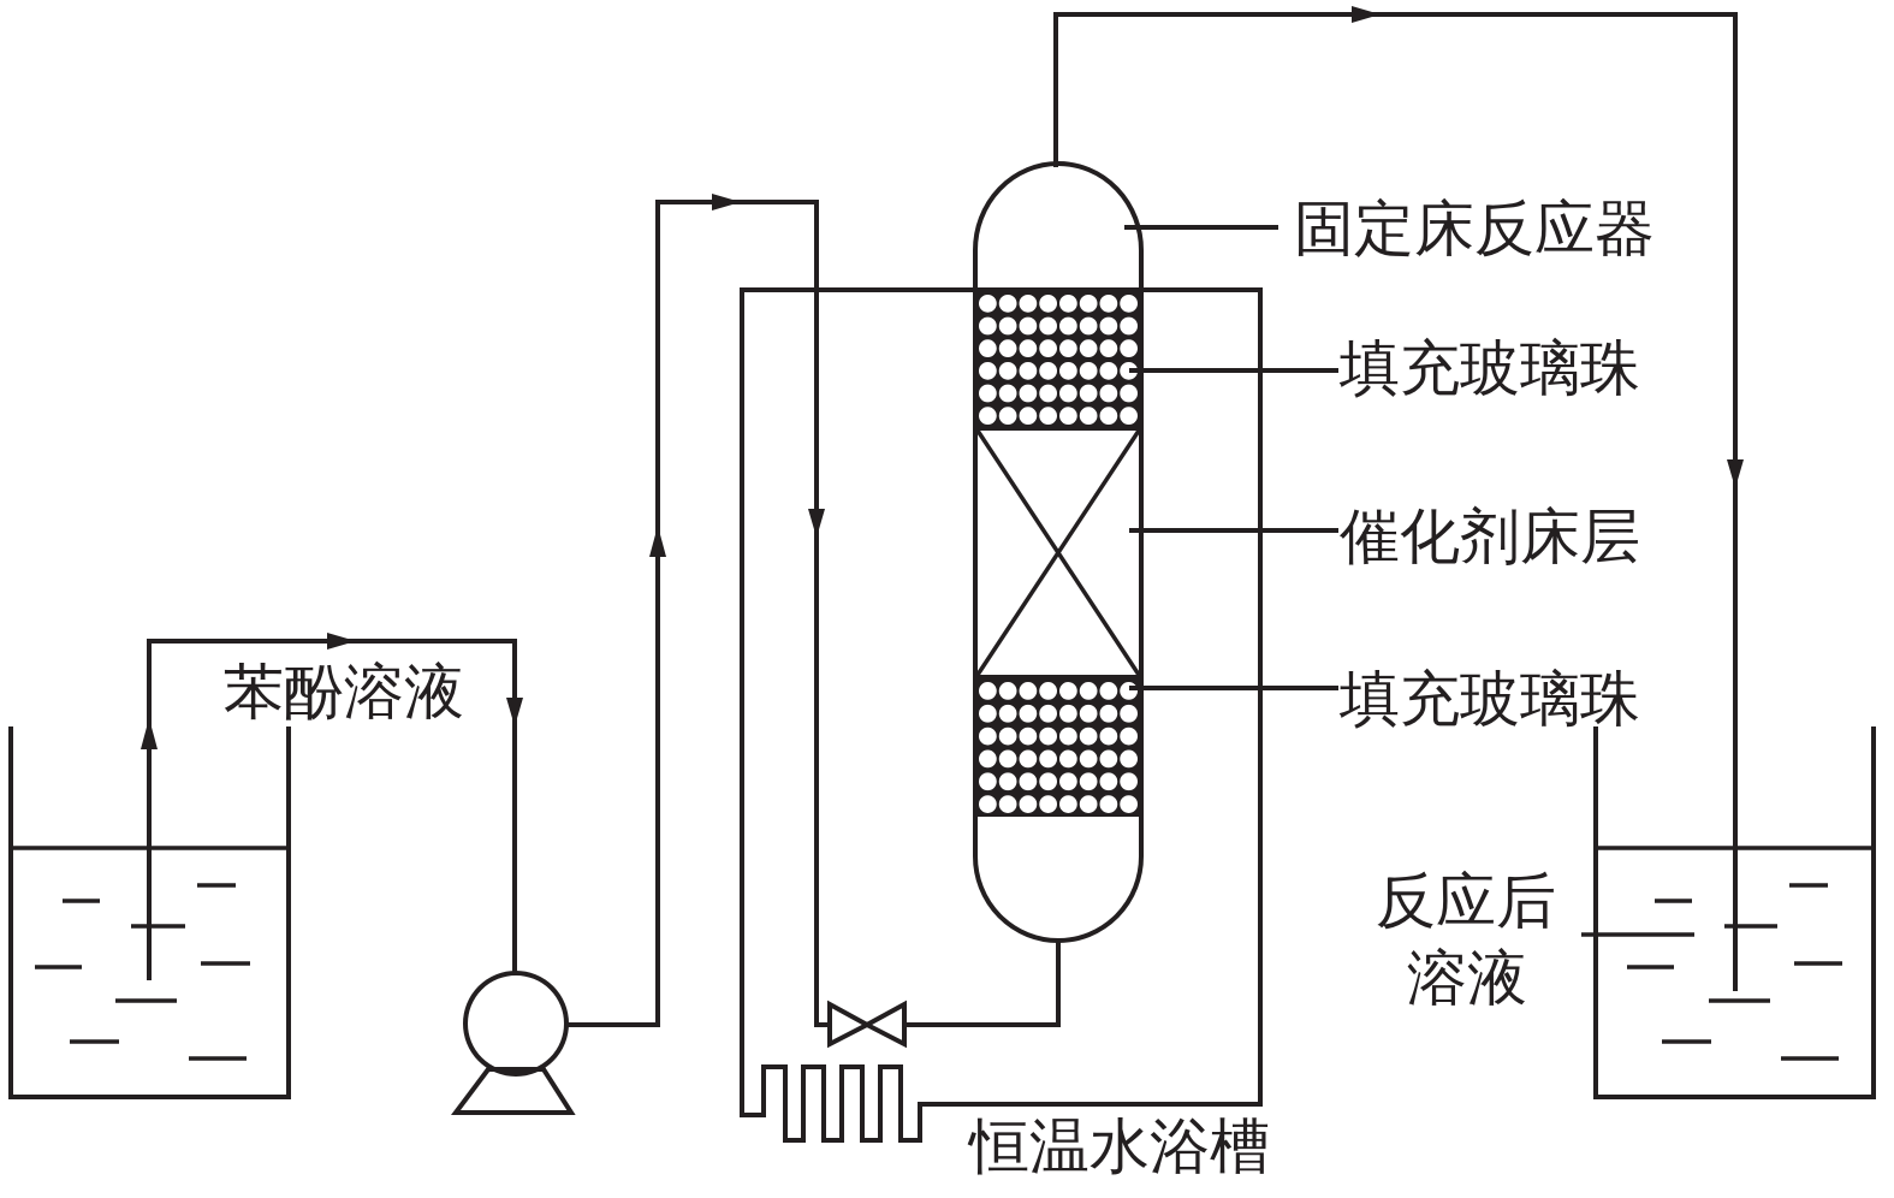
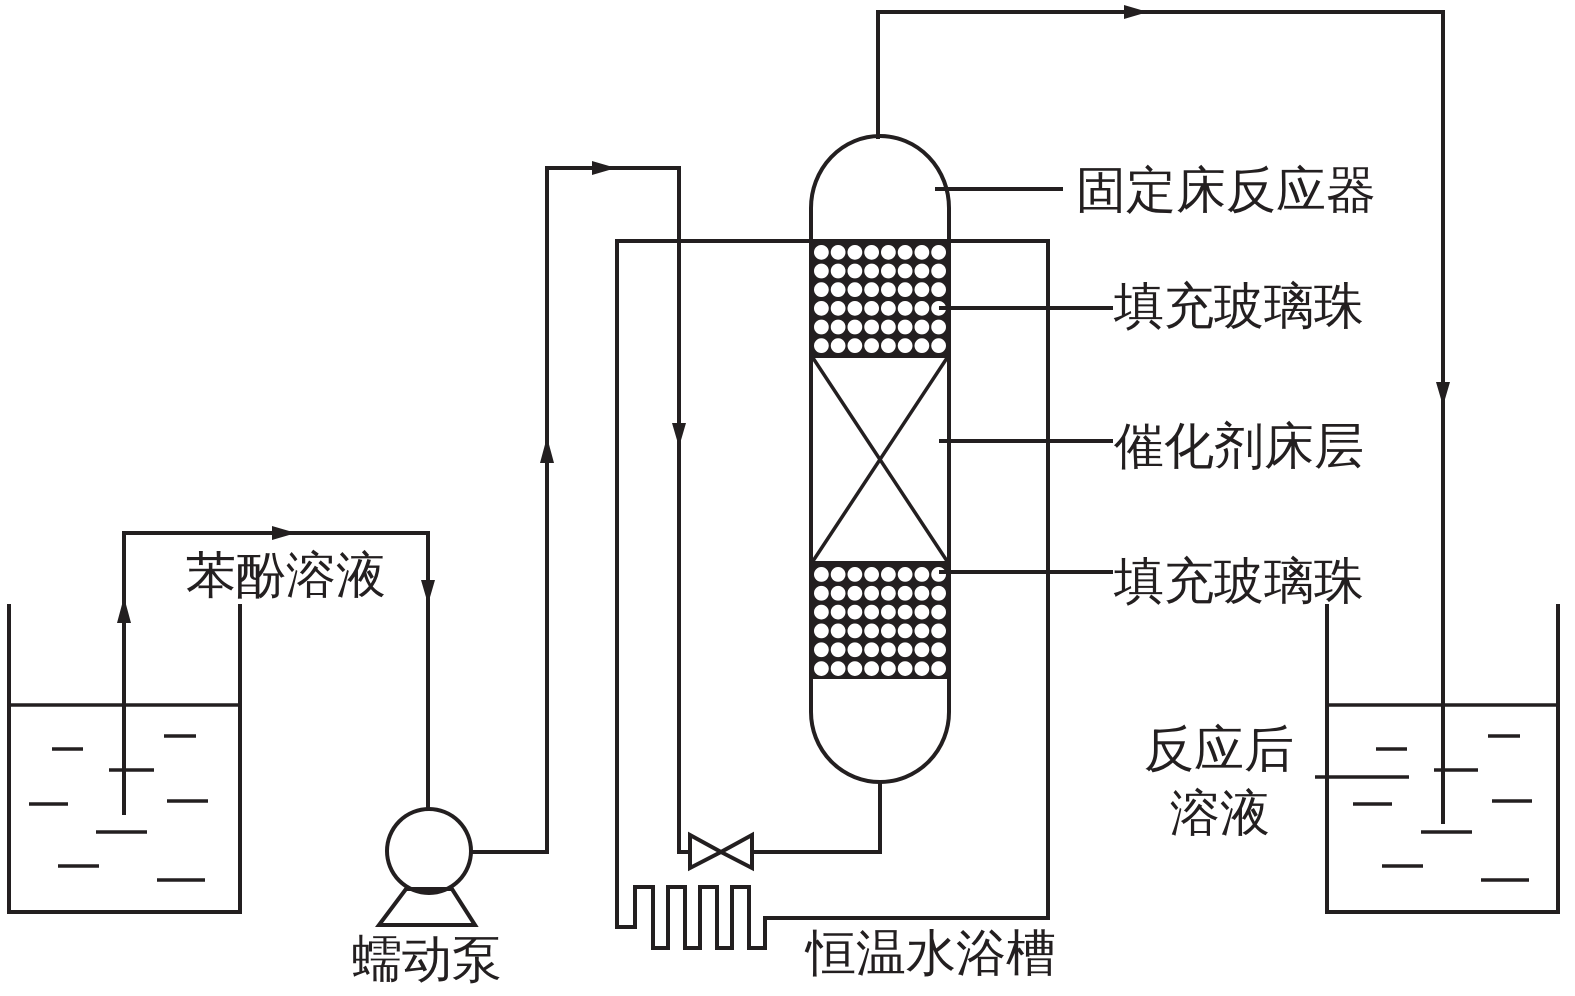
  苯酚溶液
+ 蠕动泵
  恒温水浴槽
  固定床反应器
  填充玻璃珠
  催化剂床层
  填充玻璃珠
  反应后
  溶液
